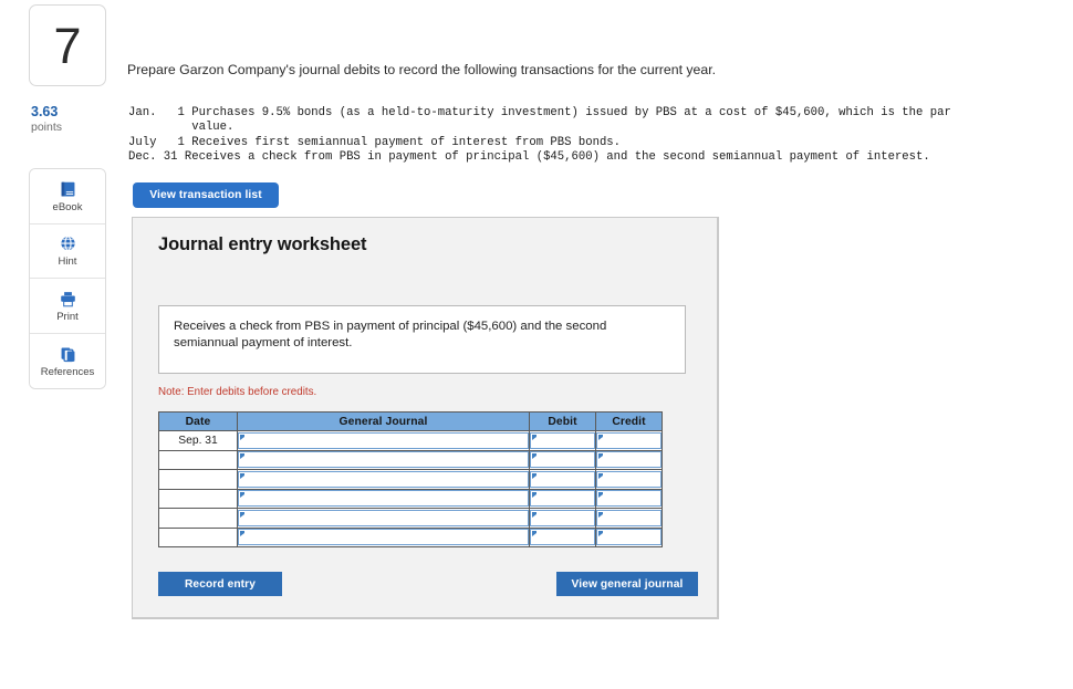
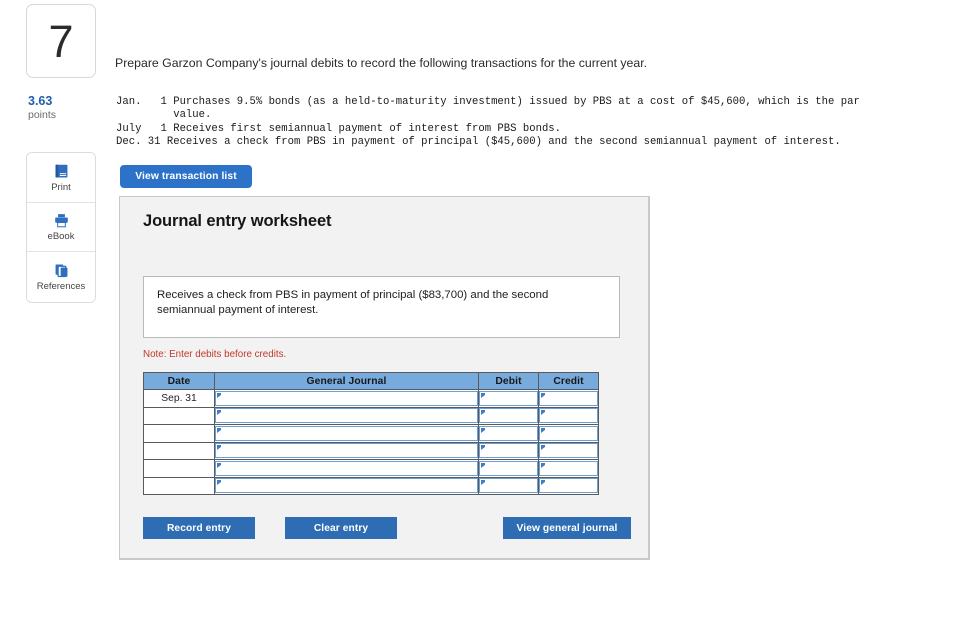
  7
  3.63
  points
- eBook
+ Print
- Hint
- Print
+ eBook
  References
  Prepare Garzon Company's journal debits to record the following transactions for the current year.
  Jan. 1 Purchases 9.5% bonds (as a held-to-maturity investment) issued by PBS at a cost of $45,600, which is the par
  value.
  July 1 Receives first semiannual payment of interest from PBS bonds.
  Dec. 31 Receives a check from PBS in payment of principal ($45,600) and the second semiannual payment of interest.
  View transaction list
  Journal entry worksheet
- Receives a check from PBS in payment of principal ($45,600) and the second semiannual payment of interest.
+ Receives a check from PBS in payment of principal ($83,700) and the second semiannual payment of interest.
  Note: Enter debits before credits.
  Date	General Journal	Debit	Credit
  Sep. 31
  Record entry
+ Clear entry
  View general journal
